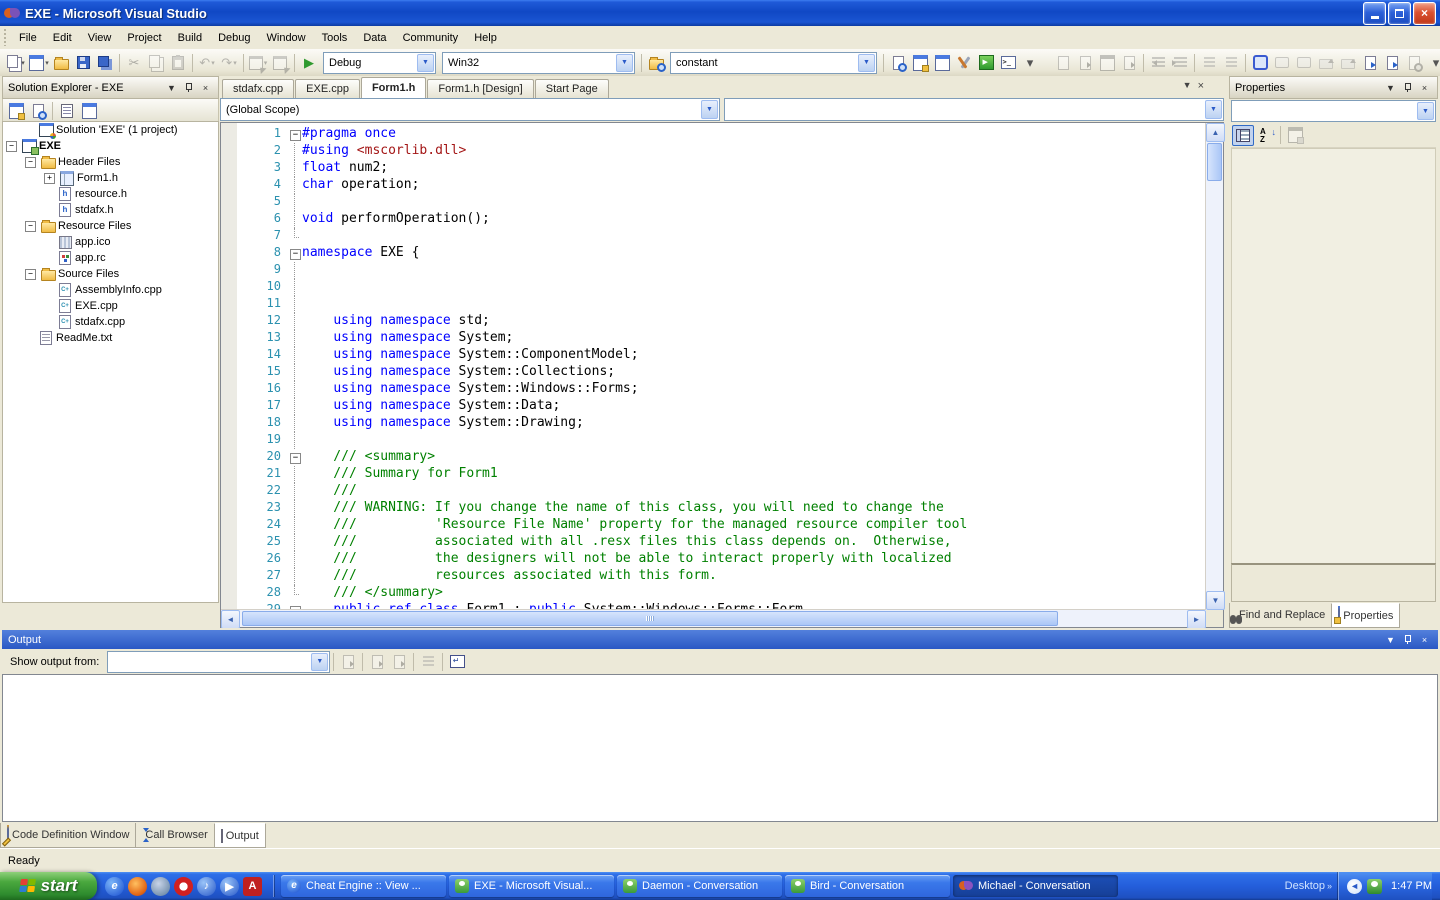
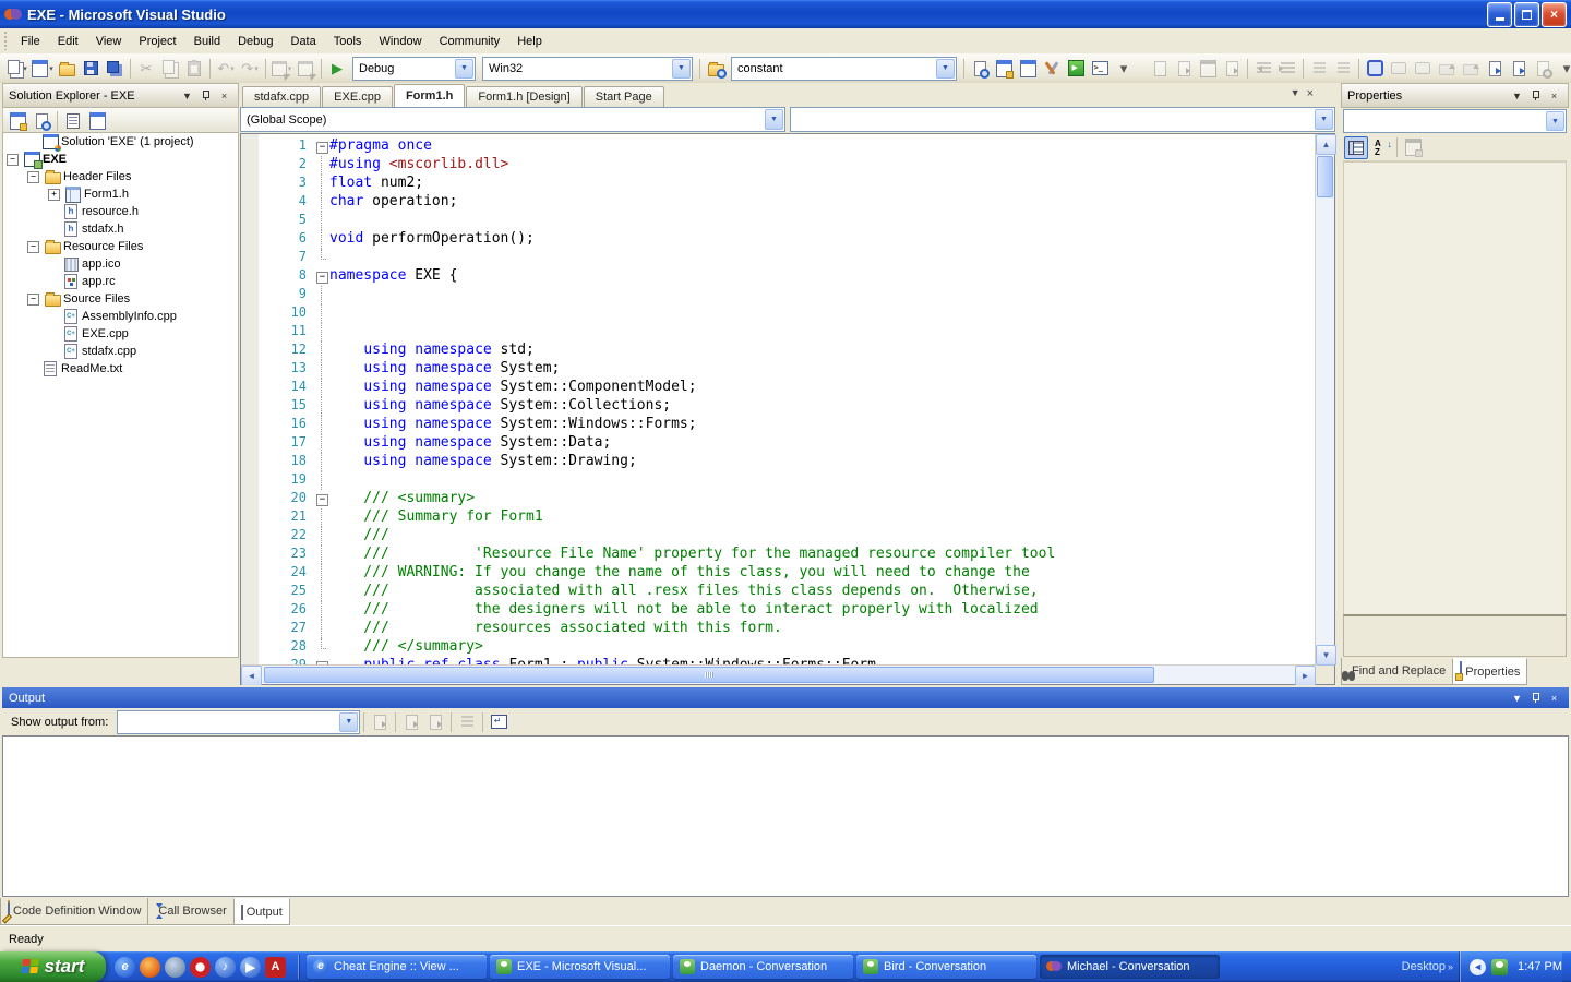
  EXE - Microsoft Visual Studio
  ×
  File
  Edit
  View
  Project
  Build
  Debug
- Window
+ Data
  Tools
- Data
+ Window
  Community
  Help
  ✂
  ↶
  ↷
  ▶
  Debug
  Win32
  constant
  ▾
  ▾
  Solution Explorer - EXE
  ▼
  ×
  Solution 'EXE' (1 project)
  −
  EXE
  −
  Header Files
  +
  Form1.h
  h
  resource.h
  h
  stdafx.h
  −
  Resource Files
  app.ico
  app.rc
  −
  Source Files
  AssemblyInfo.cpp
  EXE.cpp
  stdafx.cpp
  ReadMe.txt
  stdafx.cpp
  EXE.cpp
  Form1.h
  Form1.h [Design]
  Start Page
  ▼
  ×
  (Global Scope)
  1
  −
  #pragma once
  2
  #using <mscorlib.dll>
  3
  float num2;
  4
  char operation;
  5
  6
  void performOperation();
  7
  8
  −
  namespace EXE {
  9
  10
  11
  12
  using namespace std;
  13
  using namespace System;
  14
  using namespace System::ComponentModel;
  15
  using namespace System::Collections;
  16
  using namespace System::Windows::Forms;
  17
  using namespace System::Data;
  18
  using namespace System::Drawing;
  19
  20
  −
  /// <summary>
  21
  /// Summary for Form1
  22
  ///
  23
- /// WARNING: If you change the name of this class, you will need to change the
+ /// 'Resource File Name' property for the managed resource compiler tool
  24
- /// 'Resource File Name' property for the managed resource compiler tool
+ /// WARNING: If you change the name of this class, you will need to change the
  25
  /// associated with all .resx files this class depends on. Otherwise,
  26
  /// the designers will not be able to interact properly with localized
  27
  /// resources associated with this form.
  28
  /// </summary>
  ▲
  ▼
  ◄
  ►
  Properties
  ▼
  ×
  ↓
  Find and Replace
  Properties
  Output
  ▼
  ×
  Show output from:
  Code Definition Window
  Call Browser
  Output
  Ready
  start
  e
  ♪
  ▶
  A
  e
  Cheat Engine :: View ...
  EXE - Microsoft Visual...
  Daemon - Conversation
  Bird - Conversation
  Michael - Conversation
  Desktop
  »
  ◄
  1:47 PM
